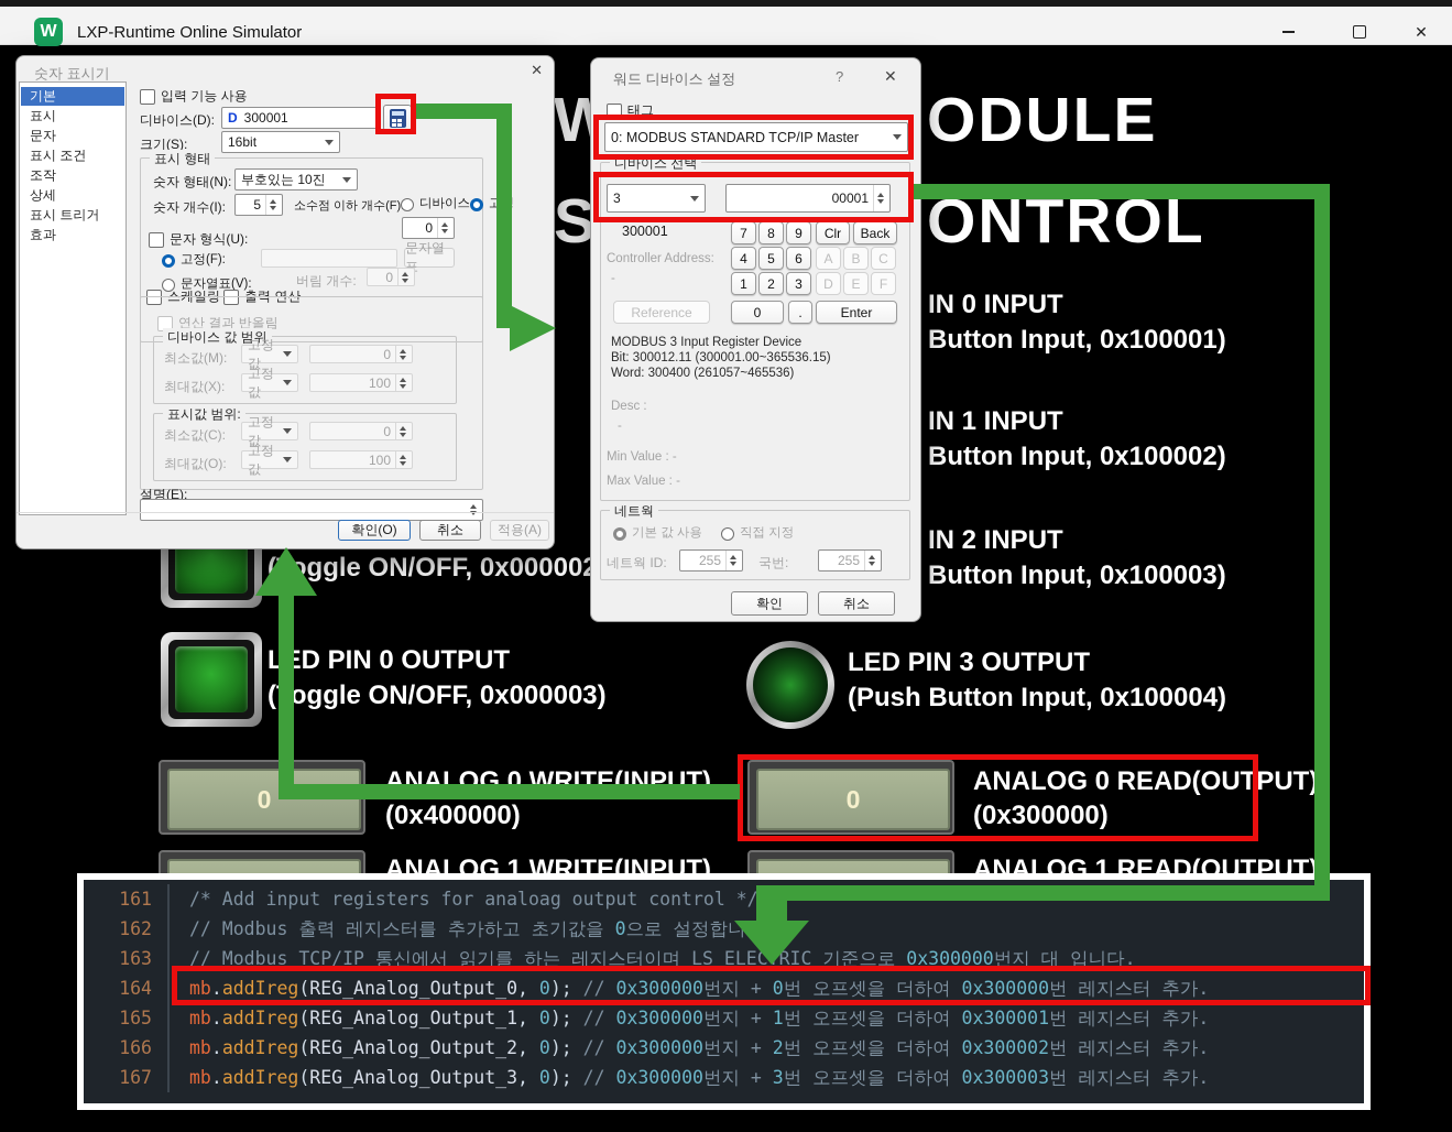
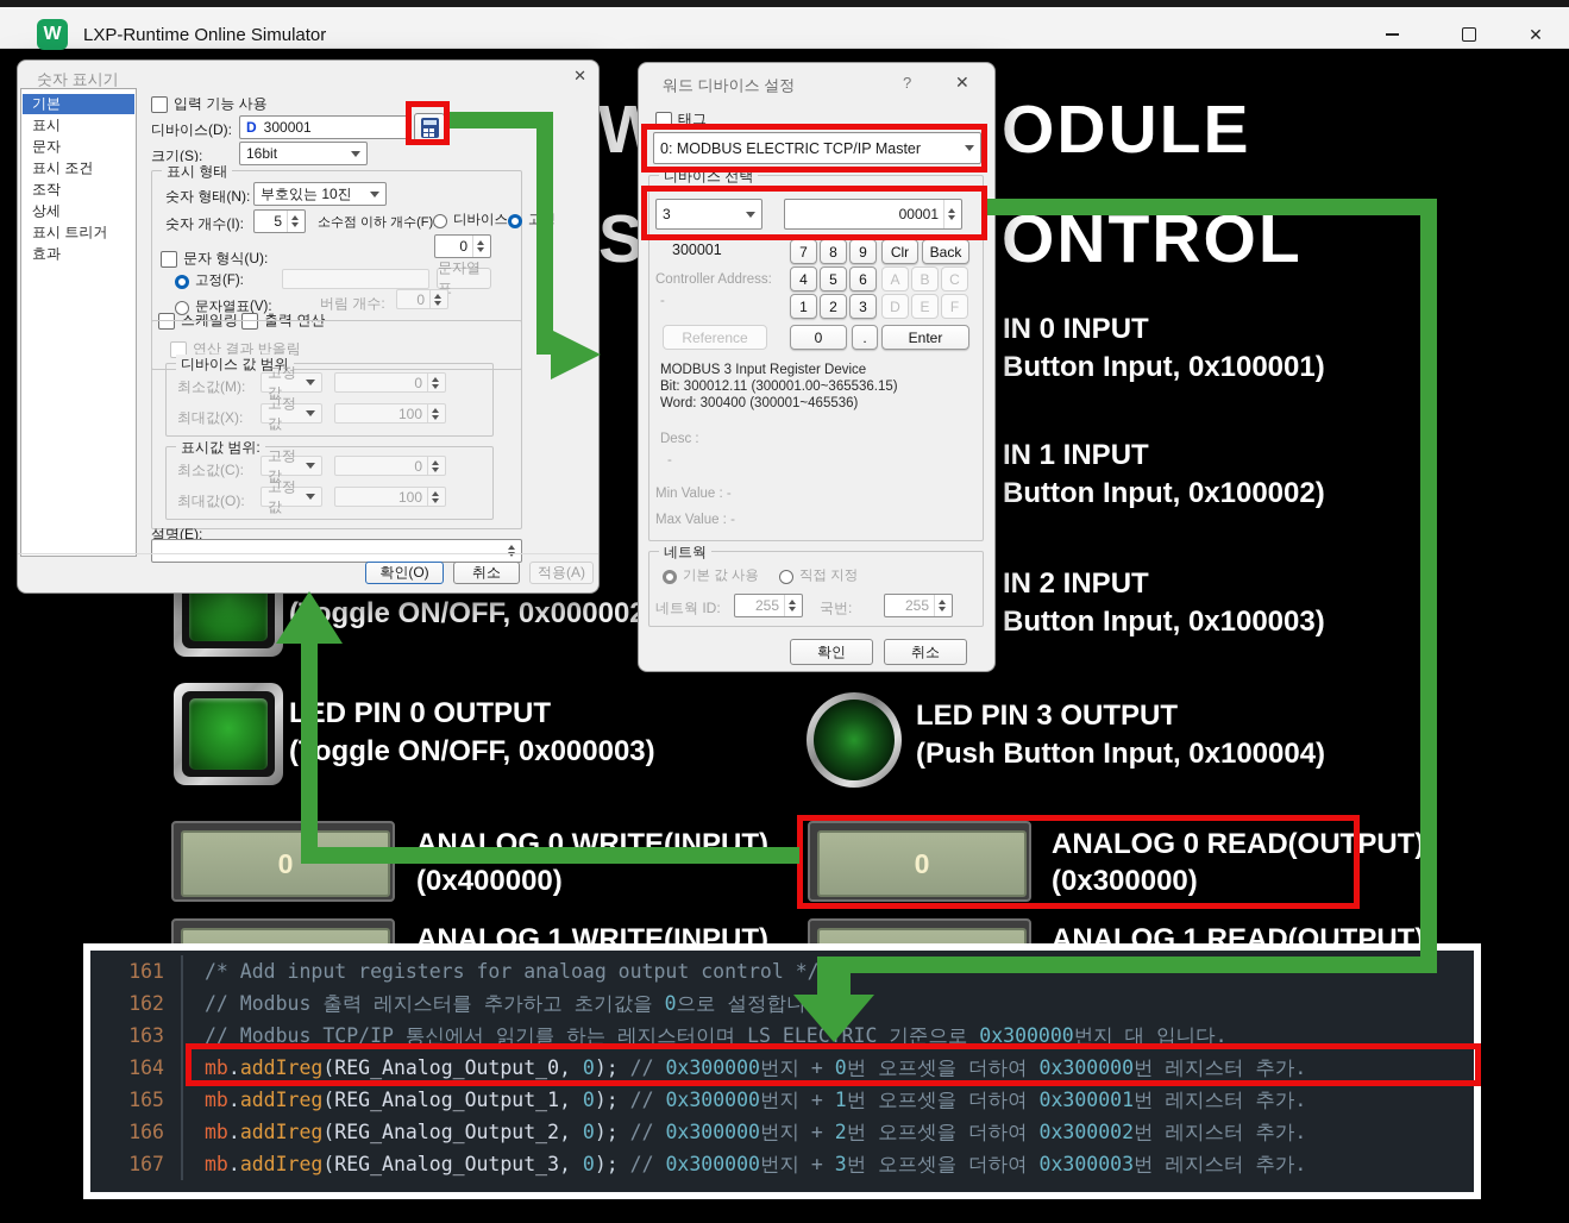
  W
  LXP-Runtime Online Simulator
  ✕
  W
  ODULE
  S
  ONTROL
  IN 0 INPUT
  Button Input, 0x100001)
  IN 1 INPUT
  Button Input, 0x100002)
  IN 2 INPUT
  Button Input, 0x100003)
  (Toggle ON/OFF, 0x00000
  LD PIN 0 OUTPUT
  (oggle ON/OFF, 0x000003)
  LED PIN 3 OUTPUT
  (Push Button Input, 0x100004)
  0
  ANALOG 0 WRITE(INPUT)
  (0x400000)
  0
  ANALOG 0 READ(OUTPUT
  (0x300000)
  ANALOG 1 WRITE(INPUT)
  ANALOG 1 READ(OUTPUT
  161 /* Add input registers for analoag output control */
  162 // Modbus 출력 레지스터를 추가하고 초기값을 0으로 설정합니다.
  163 // Modbus TCP/IP 통신에서 읽기를 하는 레지스터이며 LS ELECTRIC 기준으로 0x300000번지 대 입니다.
  164 mb.addIreg(REG_Analog_Output_0, 0); // 0x300000번지 + 0번 오프셋을 더하여 0x300000번 레지스터 추가.
  165 mb.addIreg(REG_Analog_Output_1, 0); // 0x300000번지 + 1번 오프셋을 더하여 0x300001번 레지스터 추가.
  166 mb.addIreg(REG_Analog_Output_2, 0); // 0x300000번지 + 2번 오프셋을 더하여 0x300002번 레지스터 추가.
  167 mb.addIreg(REG_Analog_Output_3, 0); // 0x300000번지 + 3번 오프셋을 더하여 0x300003번 레지스터 추가.
  숫자 표시기
  ✕
  기본
  표시
  문자
  표시 조건
  조작
  상세
  표시 트리거
  효과
  입력 기능 사용
  디바이스(D):
  D
  300001
  크기(S):
  16bit
  표시 형태
  숫자 형태(N):
  부호있는 10진
  숫자 개수(I):
  5
  소수점 이하 개수(F)
  디바이스
  0
  문자 형식(U):
  고정(F):
  문자열표
  문자열표(V):
  버림 개수:
  0
  스케일링
  출력 연산
  연산 결과 반올림
  디바이스 값 범위
  최소값(M):
  고정값
  0
  최대값(X):
  고정값
  100
  표시값 범위:
  최소값(C):
  고정값
  0
  최대값(O):
  고정값
  100
  설명(E):
  확인(O)
  취소
  적용(A)
  워드 디바이스 설정
  ?
  ✕
  태그
- 0: MODBUS STANDARD TCP/IP Master
+ 0: MODBUS ELECTRIC TCP/IP Master
  디바이스 선택
  3
  00001
  300001
  Controller Address:
  -
  7
  8
  9
  Clr
  Back
  4
  5
  6
  A
  B
  C
  1
  2
  3
  D
  E
  F
  Reference
  0
  .
  Enter
  MODBUS 3 Input Register Device
  Bit: 300012.11 (300001.00~365536.15)
- Word: 300400 (261057~465536)
+ Word: 300400 (300001~465536)
  Desc :
  -
  Min Value : -
  Max Value : -
  네트웍
  기본 값 사용
  직접 지정
  네트웍 ID:
  255
  국번:
  255
  확인
  취소
